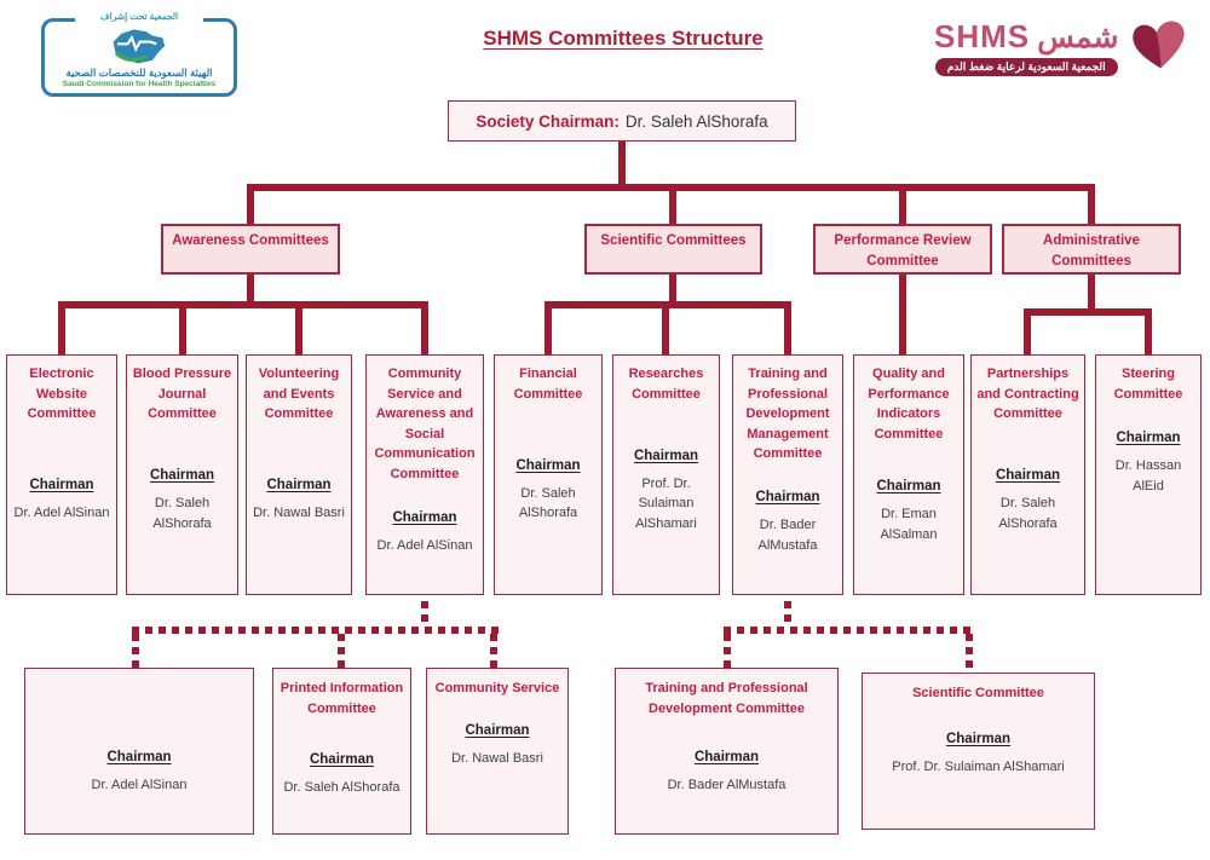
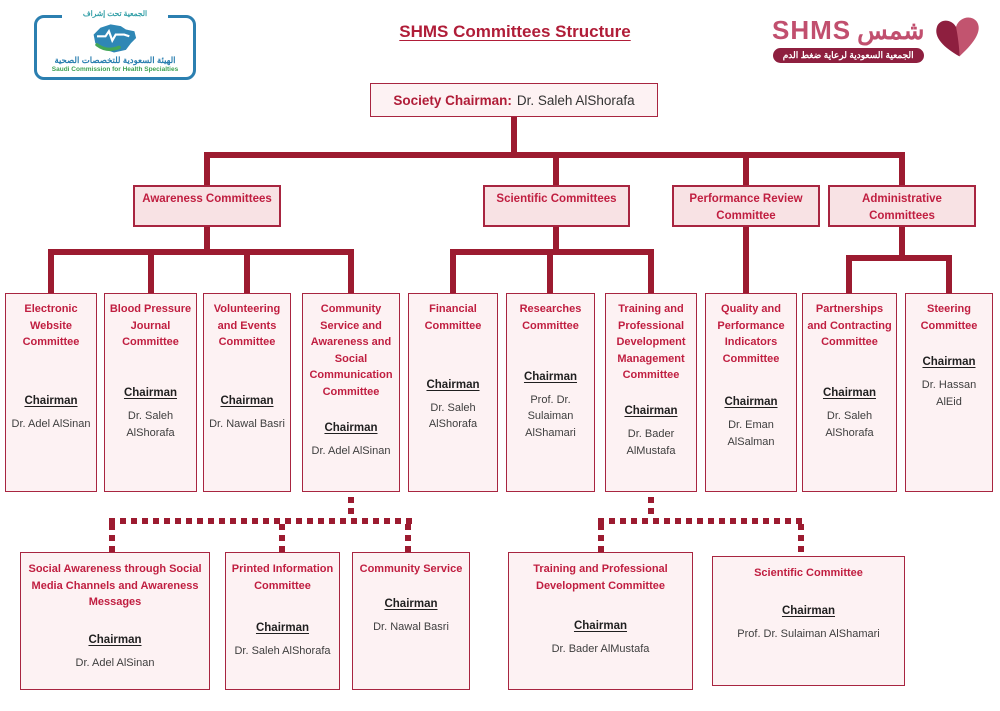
  الجمعية تحت إشراف
  الهيئة السعودية للتخصصات الصحية
  SHMS Committees Structure
  SHMS
  شمس
  الجمعية السعودية لرعاية ضغط الدم
  Society Chairman:
  Dr. Saleh AlShorafa
  Awareness Committees
  Scientific Committees
  Performance Review Committee
  Administrative Committees
  Electronic Website Committee
  Chairman
  Dr. Adel AlSinan
  Blood Pressure Journal Committee
  Chairman
  Dr. Saleh AlShorafa
  Volunteering and Events Committee
  Chairman
  Dr. Nawal Basri
  Community Service and Awareness and Social Communication Committee
  Chairman
  Dr. Adel AlSinan
  Financial Committee
  Chairman
  Dr. Saleh AlShorafa
  Researches Committee
  Chairman
  Prof. Dr. Sulaiman AlShamari
  Training and Professional Development Management Committee
  Chairman
  Dr. Bader AlMustafa
  Quality and Performance Indicators Committee
  Chairman
  Dr. Eman AlSalman
  Partnerships and Contracting Committee
  Chairman
  Dr. Saleh AlShorafa
  Steering Committee
  Chairman
  Dr. Hassan AlEid
+ Social Awareness through Social Media Channels and Awareness Messages
  Chairman
  Dr. Adel AlSinan
  Printed Information Committee
  Chairman
  Dr. Saleh AlShorafa
  Community Service
  Chairman
  Dr. Nawal Basri
  Training and Professional Development Committee
  Chairman
  Dr. Bader AlMustafa
  Scientific Committee
  Chairman
  Prof. Dr. Sulaiman AlShamari
